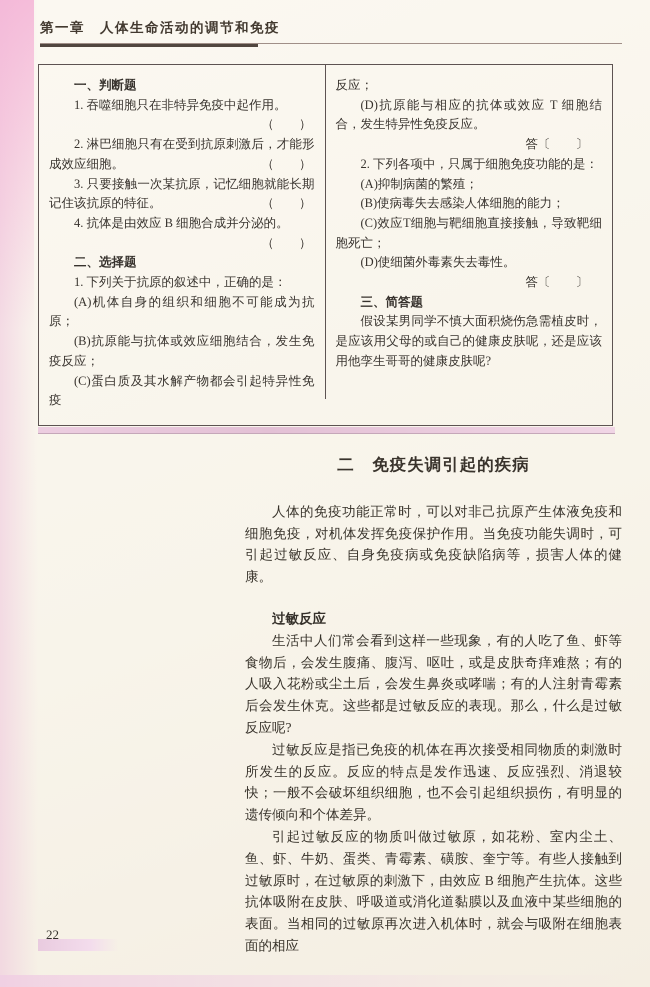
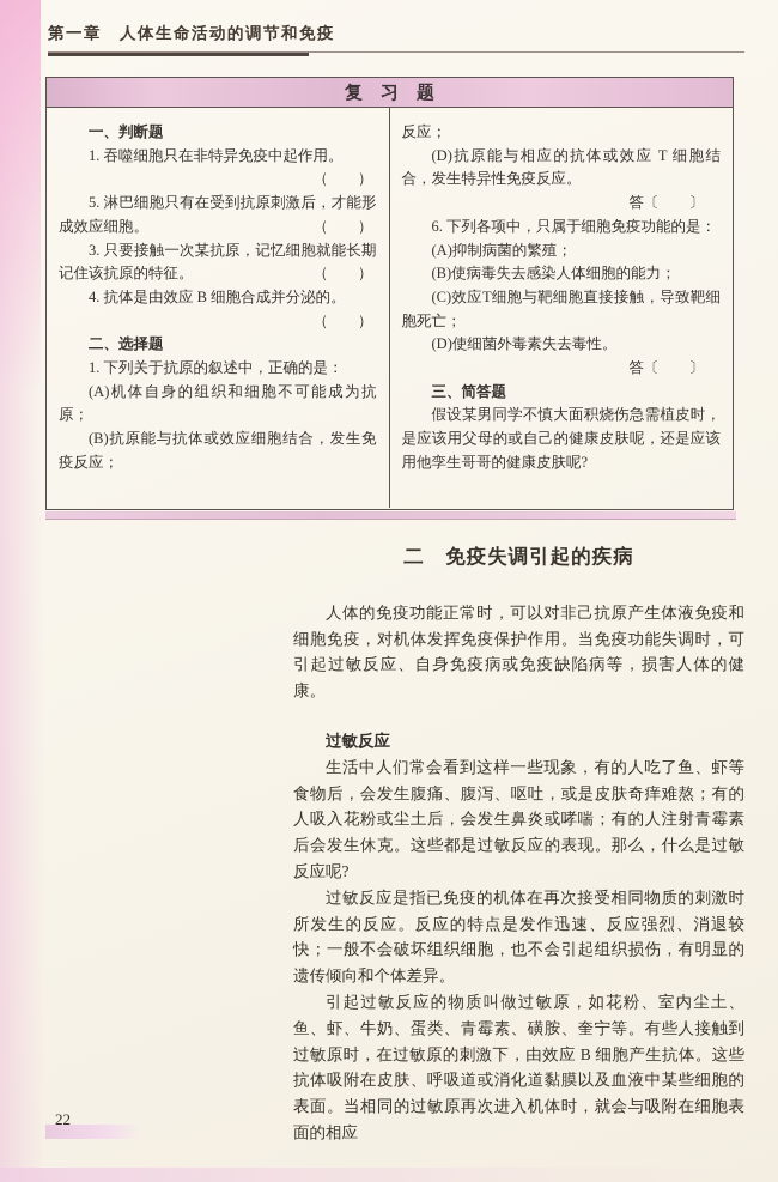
  第一章 人体生命活动的调节和免疫
+ 复 习 题
  一、判断题
  1. 吞噬细胞只在非特异免疫中起作用。
  （ ）
- 2. 淋巴细胞只有在受到抗原刺激后，才能形成效应细胞。
+ 5. 淋巴细胞只有在受到抗原刺激后，才能形成效应细胞。
  （ ）
  3. 只要接触一次某抗原，记忆细胞就能长期记住该抗原的特征。
  （ ）
  4. 抗体是由效应 B 细胞合成并分泌的。
  （ ）
  二、选择题
  1. 下列关于抗原的叙述中，正确的是：
  (A)机体自身的组织和细胞不可能成为抗原；
  (B)抗原能与抗体或效应细胞结合，发生免疫反应；
- (C)蛋白质及其水解产物都会引起特异性免疫
  反应；
  (D)抗原能与相应的抗体或效应 T 细胞结合，发生特异性免疫反应。
  答〔 〕
- 2. 下列各项中，只属于细胞免疫功能的是：
+ 6. 下列各项中，只属于细胞免疫功能的是：
  (A)抑制病菌的繁殖；
  (B)使病毒失去感染人体细胞的能力；
  (C)效应T细胞与靶细胞直接接触，导致靶细胞死亡；
  (D)使细菌外毒素失去毒性。
  答〔 〕
  三、简答题
  假设某男同学不慎大面积烧伤急需植皮时，是应该用父母的或自己的健康皮肤呢，还是应该用他孪生哥哥的健康皮肤呢?
  二 免疫失调引起的疾病
  人体的免疫功能正常时，可以对非己抗原产生体液免疫和细胞免疫，对机体发挥免疫保护作用。当免疫功能失调时，可引起过敏反应、自身免疫病或免疫缺陷病等，损害人体的健康。
  过敏反应
  生活中人们常会看到这样一些现象，有的人吃了鱼、虾等食物后，会发生腹痛、腹泻、呕吐，或是皮肤奇痒难熬；有的人吸入花粉或尘土后，会发生鼻炎或哮喘；有的人注射青霉素后会发生休克。这些都是过敏反应的表现。那么，什么是过敏反应呢?
  过敏反应是指已免疫的机体在再次接受相同物质的刺激时所发生的反应。反应的特点是发作迅速、反应强烈、消退较快；一般不会破坏组织细胞，也不会引起组织损伤，有明显的遗传倾向和个体差异。
  引起过敏反应的物质叫做过敏原，如花粉、室内尘土、鱼、虾、牛奶、蛋类、青霉素、磺胺、奎宁等。有些人接触到过敏原时，在过敏原的刺激下，由效应 B 细胞产生抗体。这些抗体吸附在皮肤、呼吸道或消化道黏膜以及血液中某些细胞的表面。当相同的过敏原再次进入机体时，就会与吸附在细胞表面的相应
  22
